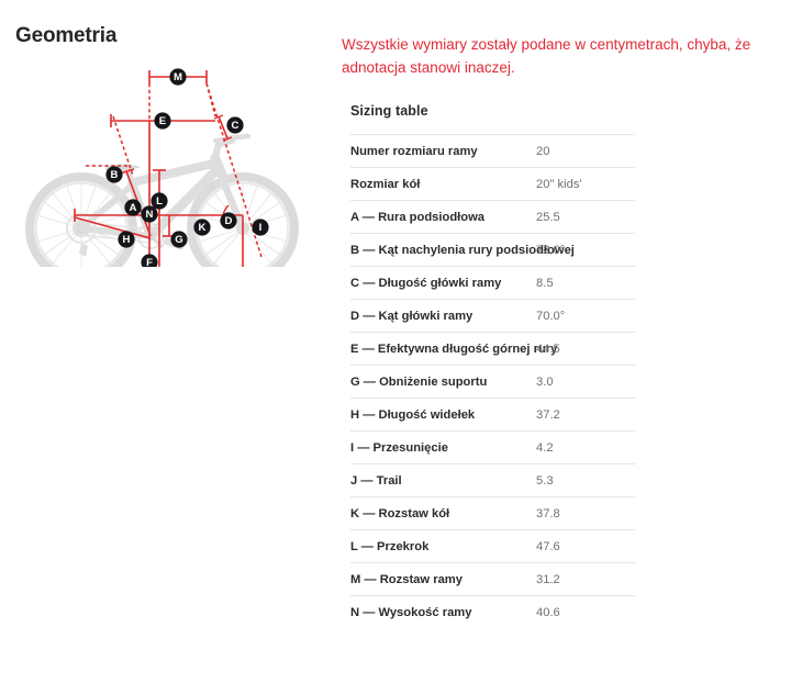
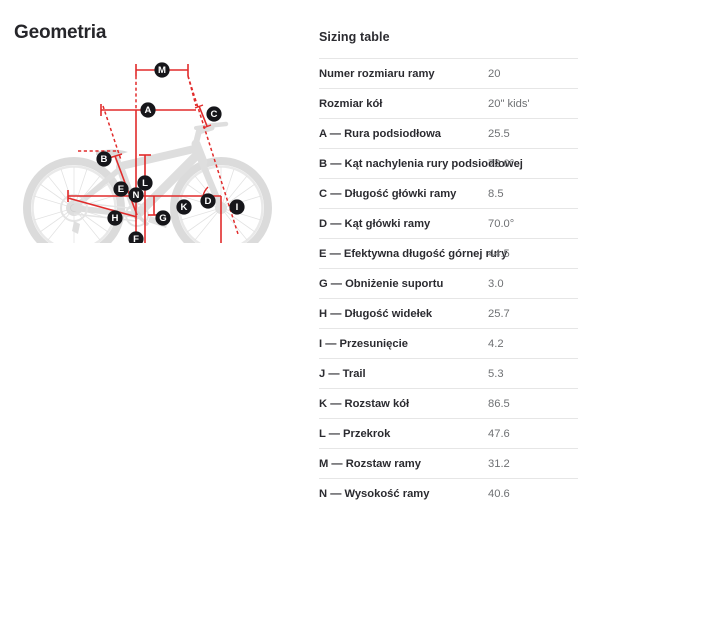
  Geometria
  M
- E
+ A
  C
  B
- A
+ E
  L
  N
  D
  I
  K
  G
  H
  F
- Wszystkie wymiary zostały podane w centymetrach, chyba, że adnotacja stanowi inaczej.
  Sizing table
  Numer rozmiaru ramy	20
  Rozmiar kół	20" kids'
  A — Rura podsiodłowa	25.5
  B — Kąt nachylenia rury podsioej	72.0°
  C — Długość główki ramy	8.5
  D — Kąt główki ramy	70.0°
  E — Efektywna długość górnej r	44.5
  G — Obniżenie suportu	3.0
- H — Długość widełek	37.2
+ H — Długość widełek	25.7
  I — Przesunięcie	4.2
  J — Trail	5.3
- K — Rozstaw kół	37.8
+ K — Rozstaw kół	86.5
  L — Przekrok	47.6
  M — Rozstaw ramy	31.2
  N — Wysokość ramy	40.6
